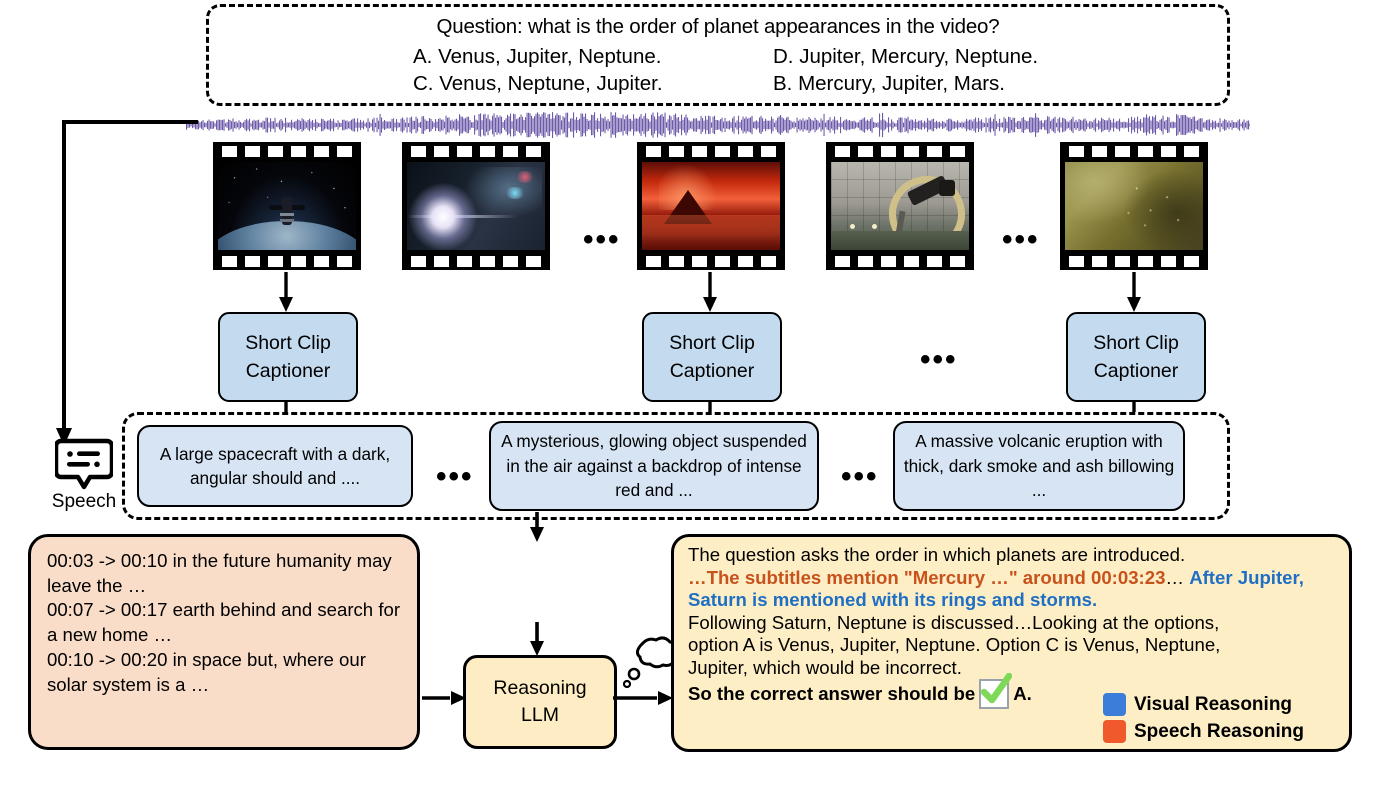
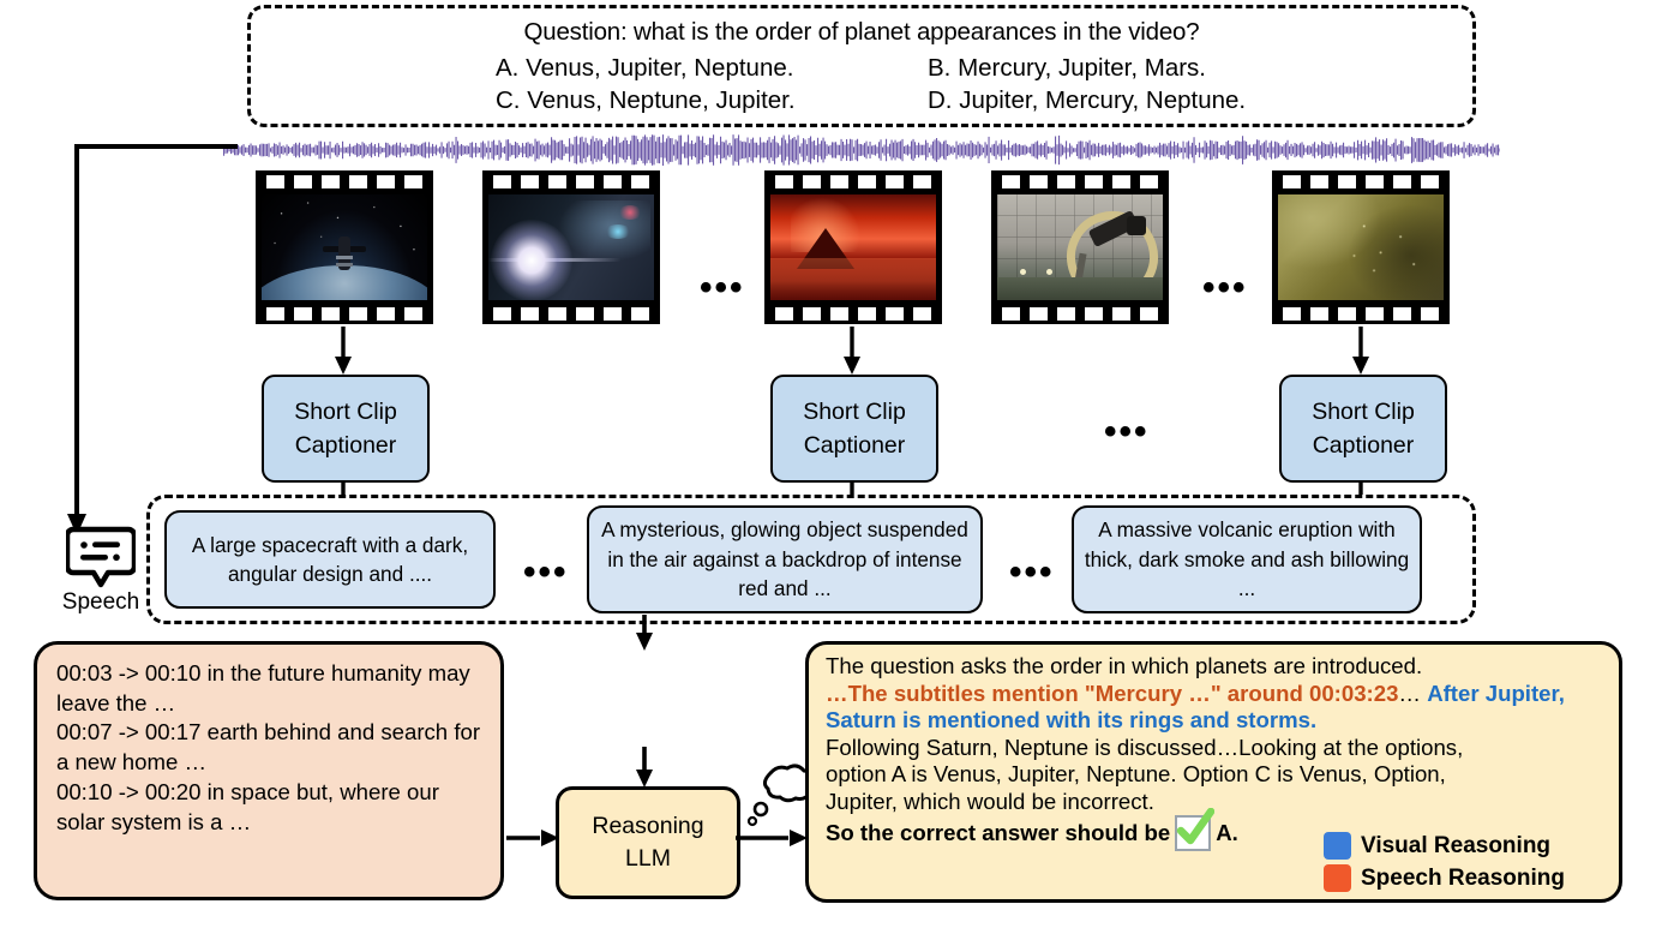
  Question: what is the order of planet appearances in the video?
  A. Venus, Jupiter, Neptune.
- D. Jupiter, Mercury, Neptune.
+ B. Mercury, Jupiter, Mars.
  C. Venus, Neptune, Jupiter.
- B. Mercury, Jupiter, Mars.
+ D. Jupiter, Mercury, Neptune.
  Speech
  •••
  •••
  Short Clip
  Captioner
  Short Clip
  Captioner
  Short Clip
  Captioner
  •••
- A large spacecraft with a dark, angular should and ....
+ A large spacecraft with a dark, angular design and ....
  •••
  A mysterious, glowing object suspended in the air against a backdrop of intense red and ...
  •••
  A massive volcanic eruption with thick, dark smoke and ash billowing ...
  00:03 -> 00:10 in the future humanity may leave the …
  00:07 -> 00:17 earth behind and search for a new home …
  00:10 -> 00:20 in space but, where our solar system is a …
  Reasoning
  LLM
  The question asks the order in which planets are introduced.
  …The subtitles mention "Mercury …" around 00:03:23… After Jupiter, Saturn is mentioned with its rings and storms.
  Following Saturn, Neptune is discussed…Looking at the options,
- option A is Venus, Jupiter, Neptune. Option C is Venus, Neptune,
+ option A is Venus, Jupiter, Neptune. Option C is Venus, Option,
  Jupiter, which would be incorrect.
  So the correct answer should be
  A.
  Visual Reasoning
  Speech Reasoning
